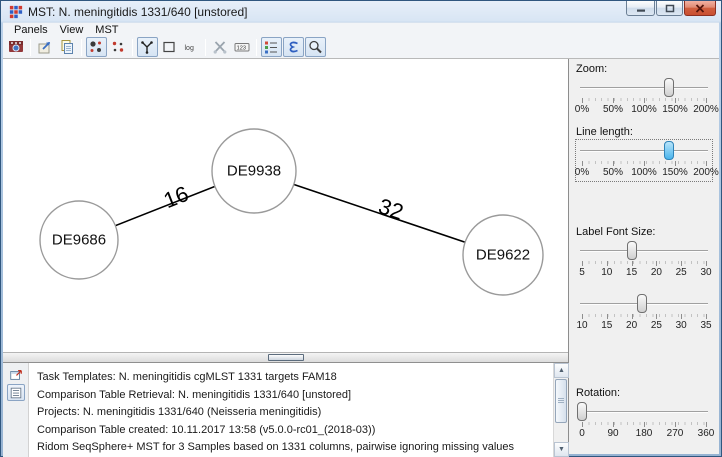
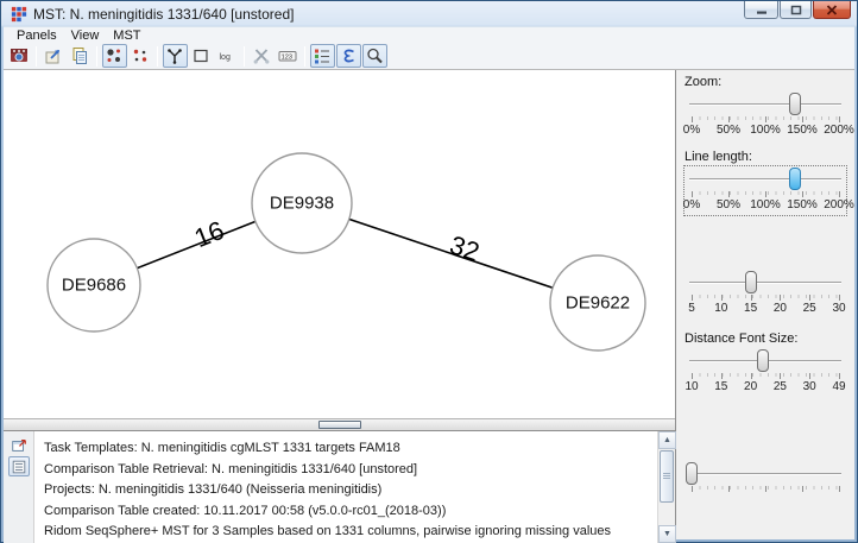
  MST: N. meningitidis 1331/640 [unstored]
  Panels
  View
  MST
  DE9938
  DE9686
  DE9622
  Task Templates: N. meningitidis cgMLST 1331 targets FAM18
  Comparison Table Retrieval: N. meningitidis 1331/640 [unstored]
  Projects: N. meningitidis 1331/640 (Neisseria meningitidis)
- Comparison Table created: 10.11.2017 13:58 (v5.0.0-rc01_(2018-03))
+ Comparison Table created: 10.11.2017 00:58 (v5.0.0-rc01_(2018-03))
  Ridom SeqSphere+ MST for 3 Samples based on 1331 columns, pairwise ignoring missing values
  Zoom:
  0%
  50%
  100%
  150%
  200%
  Line length:
  0%
  50%
  100%
  150%
  200%
- Label Font Size:
  5
  10
  15
  20
  25
  30
+ Distance Font Size:
  10
  15
  20
  25
  30
- 35
+ 49
- Rotation:
- 0
- 90
- 180
- 270
- 360
